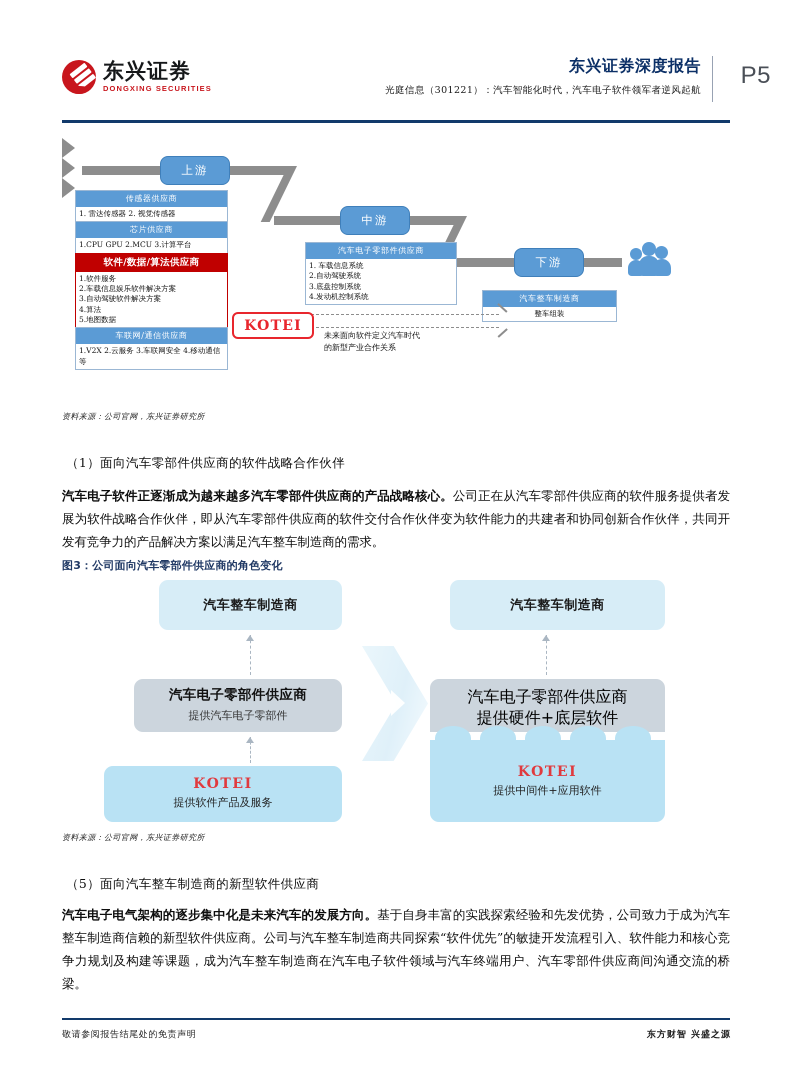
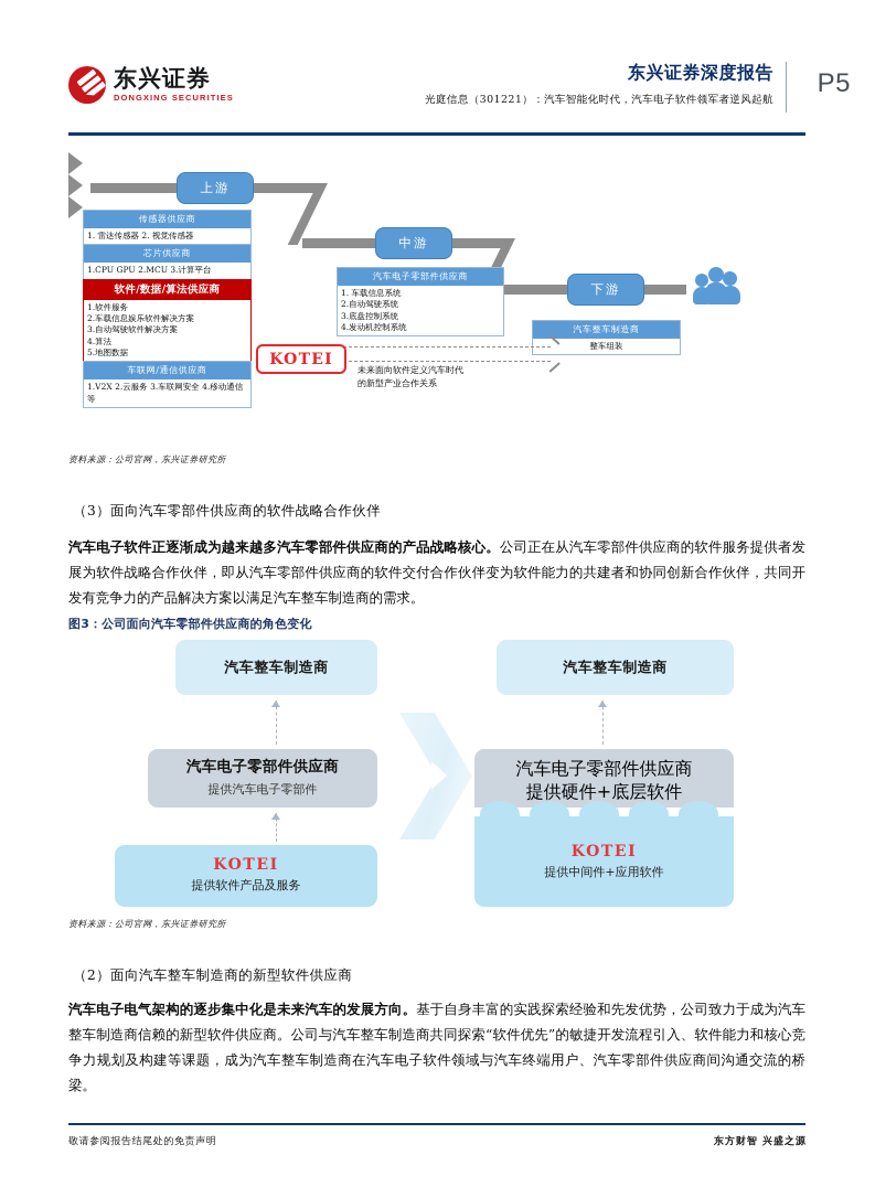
  东兴证券
  DONGXING SECURITIES
  东兴证券深度报告
  光庭信息（301221）：汽车智能化时代，汽车电子软件领军者逆风起航
  P5
  上游
  中游
  下游
  传感器供应商
  1. 雷达传感器 2. 视觉传感器
  芯片供应商
  1.CPU GPU 2.MCU 3.计算平台
  软件/数据/算法供应商
  1.软件服务
  2.车载信息娱乐软件解决方案
  3.自动驾驶软件解决方案
  4.算法
  5.地图数据
  车联网/通信供应商
  1.V2X 2.云服务 3.车联网安全 4.移动通信等
  汽车电子零部件供应商
  1. 车载信息系统
  2.自动驾驶系统
  3.底盘控制系统
  4.发动机控制系统
  汽车整车制造商
  整车组装
  未来面向软件定义汽车时代
  的新型产业合作关系
  KOTEI
  资料来源：公司官网，东兴证券研究所
- （1）面向汽车零部件供应商的软件战略合作伙伴
+ （3）面向汽车零部件供应商的软件战略合作伙伴
  汽车电子软件正逐渐成为越来越多汽车零部件供应商的产品战略核心。公司正在从汽车零部件供应商的软件服务提供者发展为软件战略合作伙伴，即从汽车零部件供应商的软件交付合作伙伴变为软件能力的共建者和协同创新合作伙伴，共同开发有竞争力的产品解决方案以满足汽车整车制造商的需求。
  图3：公司面向汽车零部件供应商的角色变化
  汽车整车制造商
  汽车电子零部件供应商
  提供汽车电子零部件
  KOTEI
  提供软件产品及服务
  汽车整车制造商
  汽车电子零部件供应商
  提供硬件+底层软件
  KOTEI
  提供中间件+应用软件
  资料来源：公司官网，东兴证券研究所
- （5）面向汽车整车制造商的新型软件供应商
+ （2）面向汽车整车制造商的新型软件供应商
  汽车电子电气架构的逐步集中化是未来汽车的发展方向。基于自身丰富的实践探索经验和先发优势，公司致力于成为汽车整车制造商信赖的新型软件供应商。公司与汽车整车制造商共同探索“软件优先”的敏捷开发流程引入、软件能力和核心竞争力规划及构建等课题，成为汽车整车制造商在汽车电子软件领域与汽车终端用户、汽车零部件供应商间沟通交流的桥梁。
  敬请参阅报告结尾处的免责声明
  东方财智 兴盛之源
